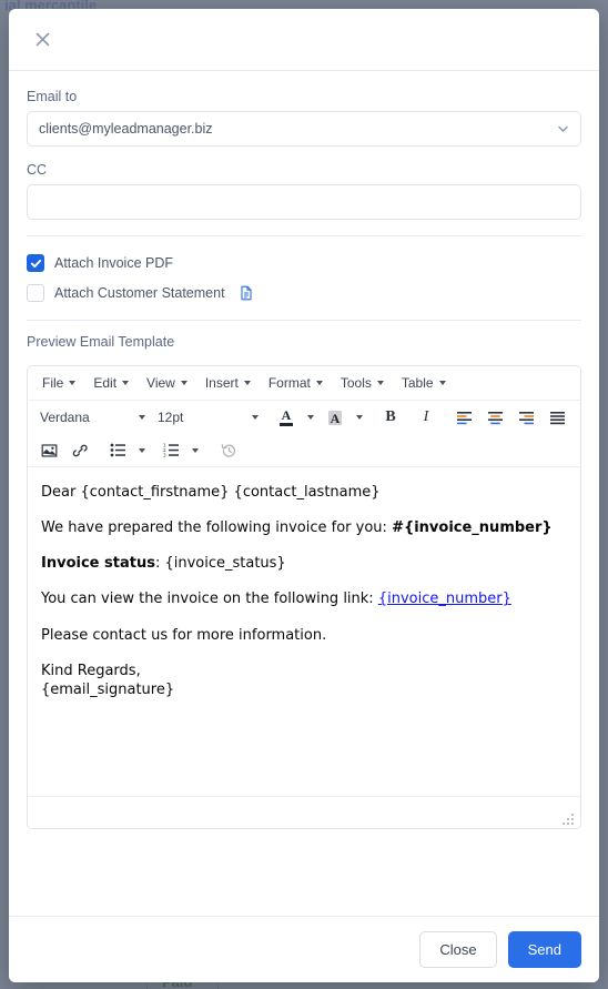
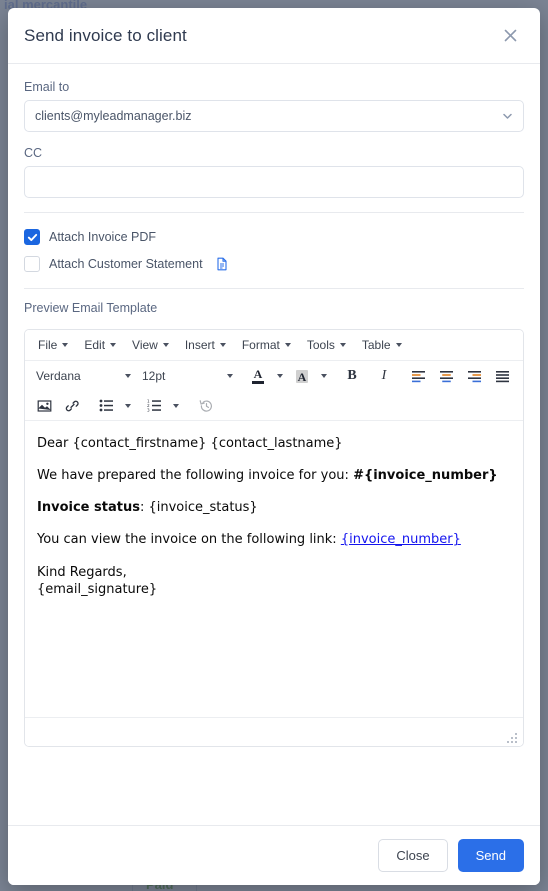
  ial mercantile
+ Send invoice to client
  Email to
  clients@myleadmanager.biz
  CC
  Attach Invoice PDF
  Attach Customer Statement
  Preview Email Template
  File
  Edit
  View
  Insert
  Format
  Tools
  Table
  Verdana
  12pt
  A
  A
  B
  I
  Dear {contact_firstname} {contact_lastname}
  We have prepared the following invoice for you: #{invoice_number}
  Invoice status: {invoice_status}
  You can view the invoice on the following link: {invoice_number}
- Please contact us for more information.
  Kind Regards,
  {email_signature}
  Close
  Send
